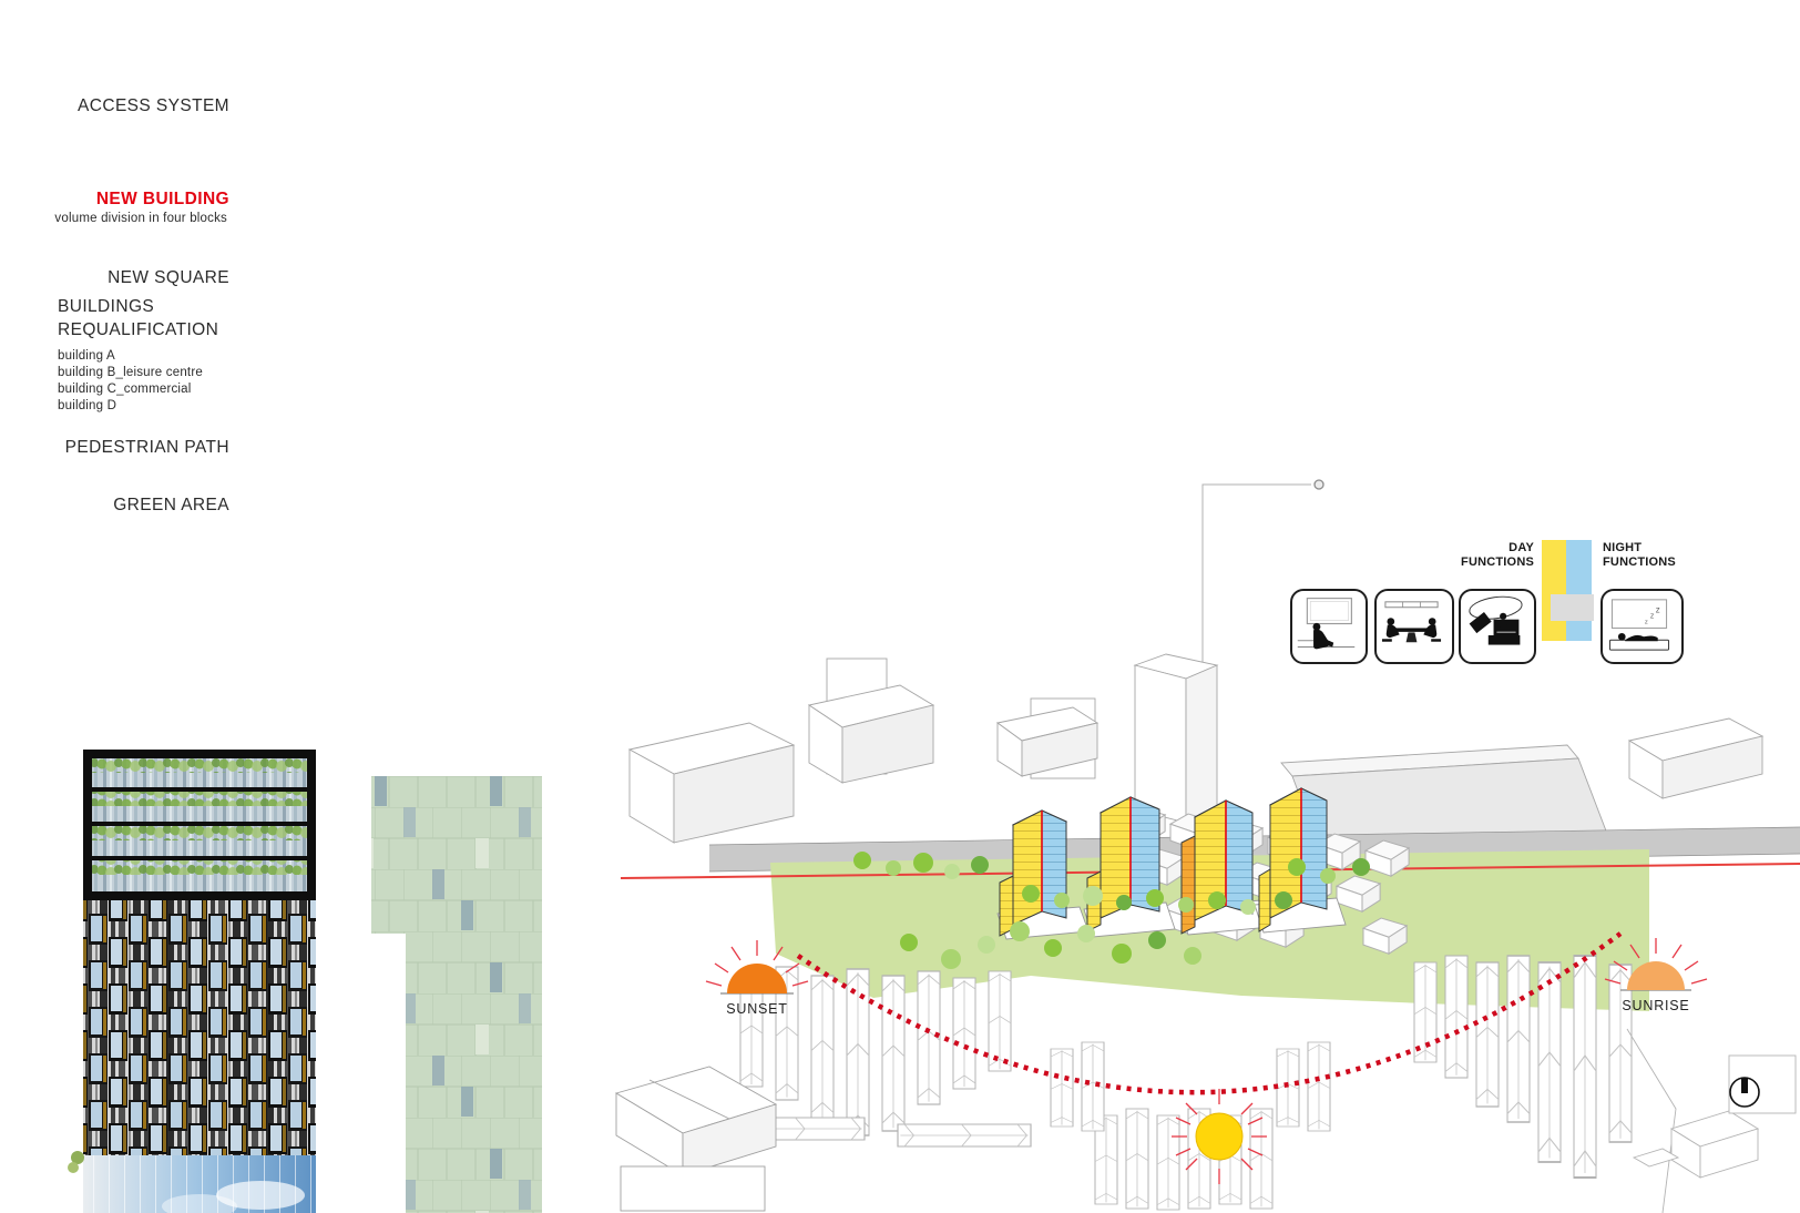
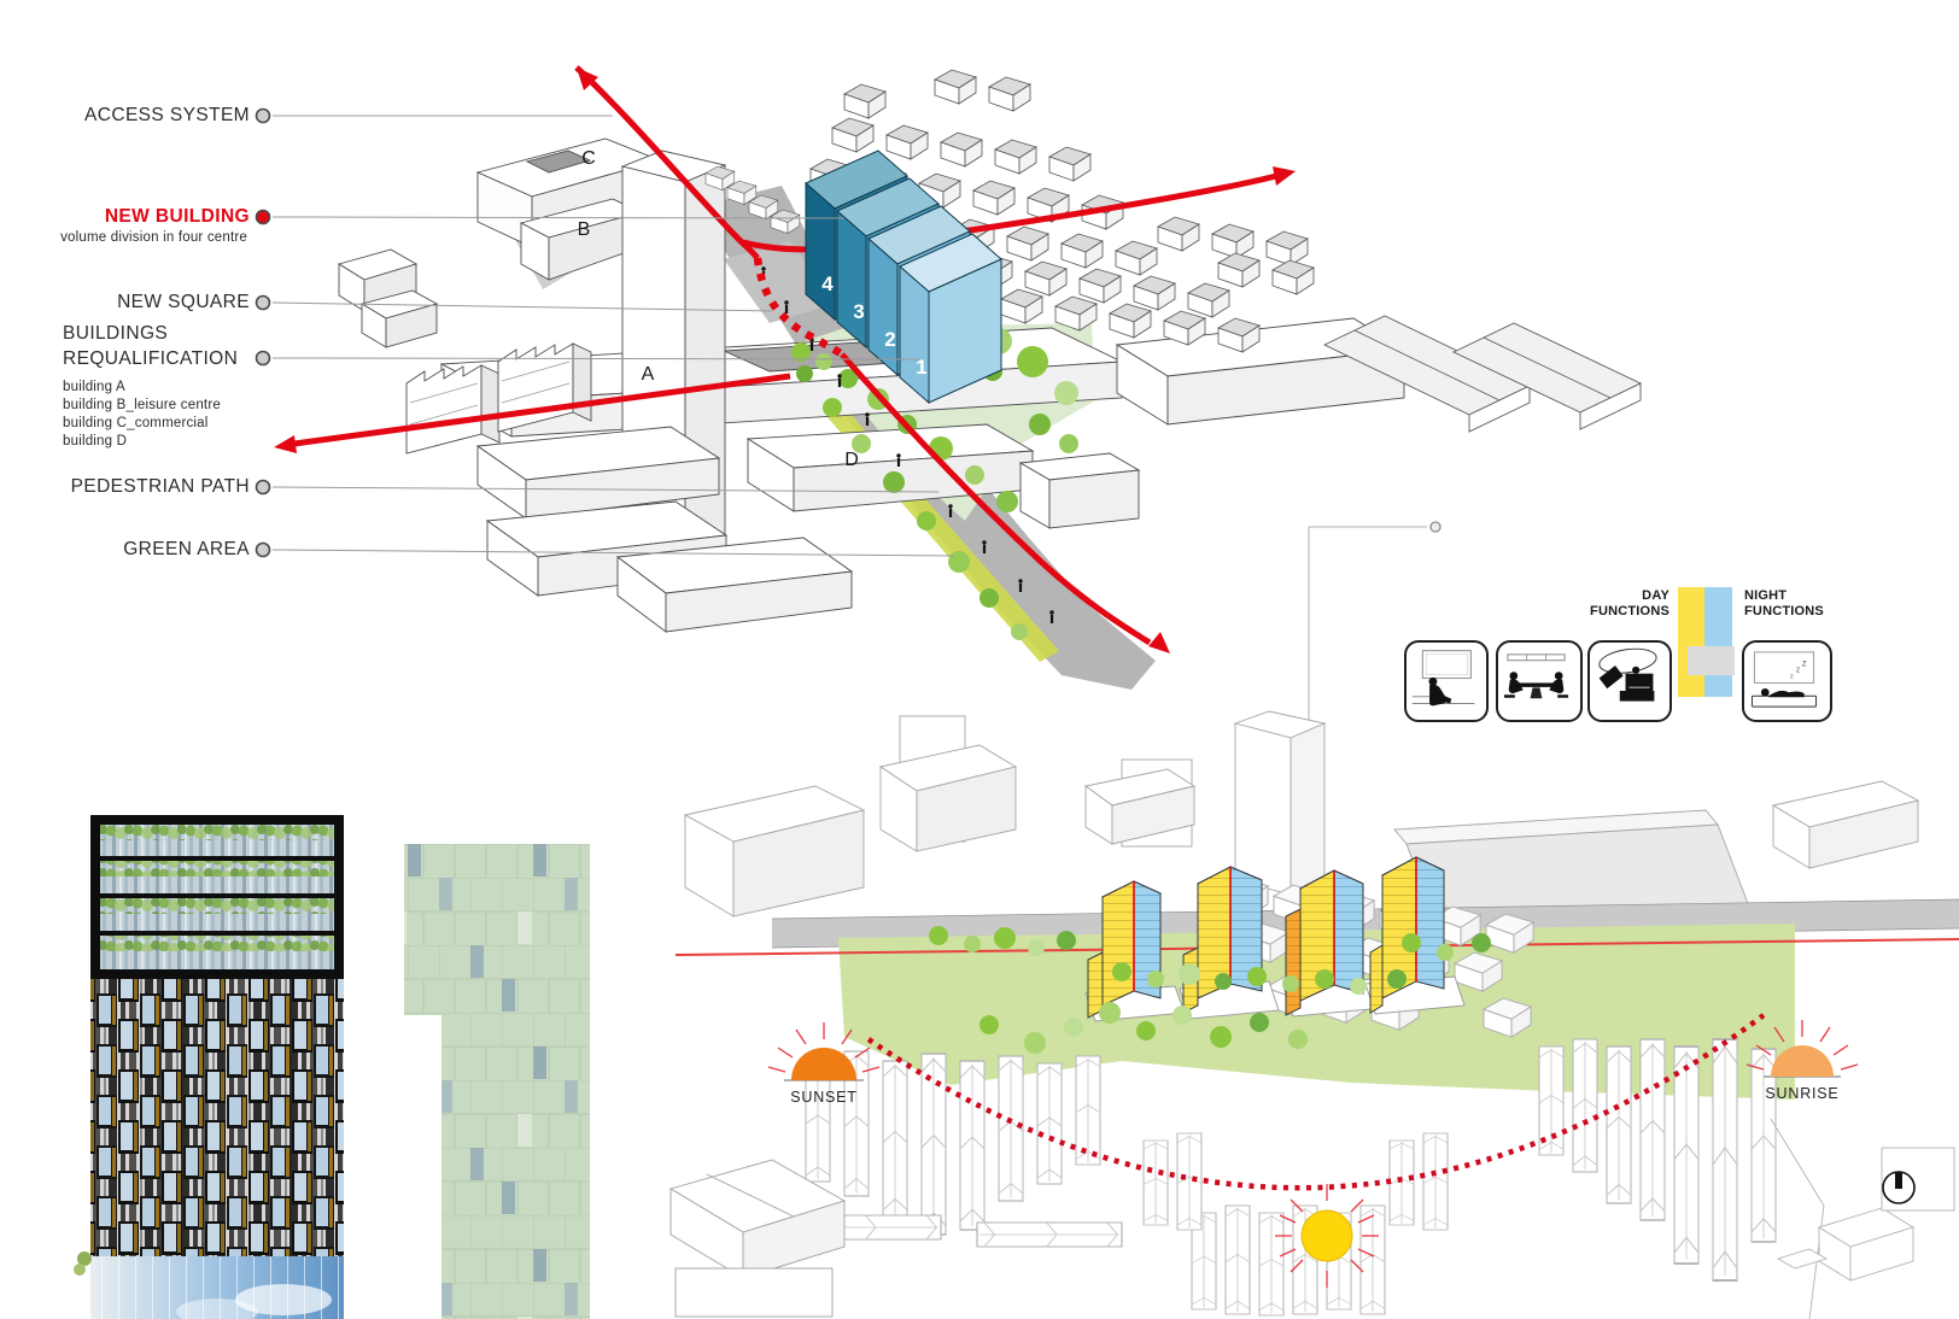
+ 4
+ 3
+ 2
+ 1
+ C
+ B
+ A
+ D
  ACCESS SYSTEM
  NEW BUILDING
- volume division in four blocks
+ volume division in four centre
  NEW SQUARE
  BUILDINGS
  REQUALIFICATION
  building A
  building B_leisure centre
  building C_commercial
  building D
  PEDESTRIAN PATH
  GREEN AREA
  DAY
  FUNCTIONS
  NIGHT
  FUNCTIONS
  z
  SUNSET
  SUNRISE
